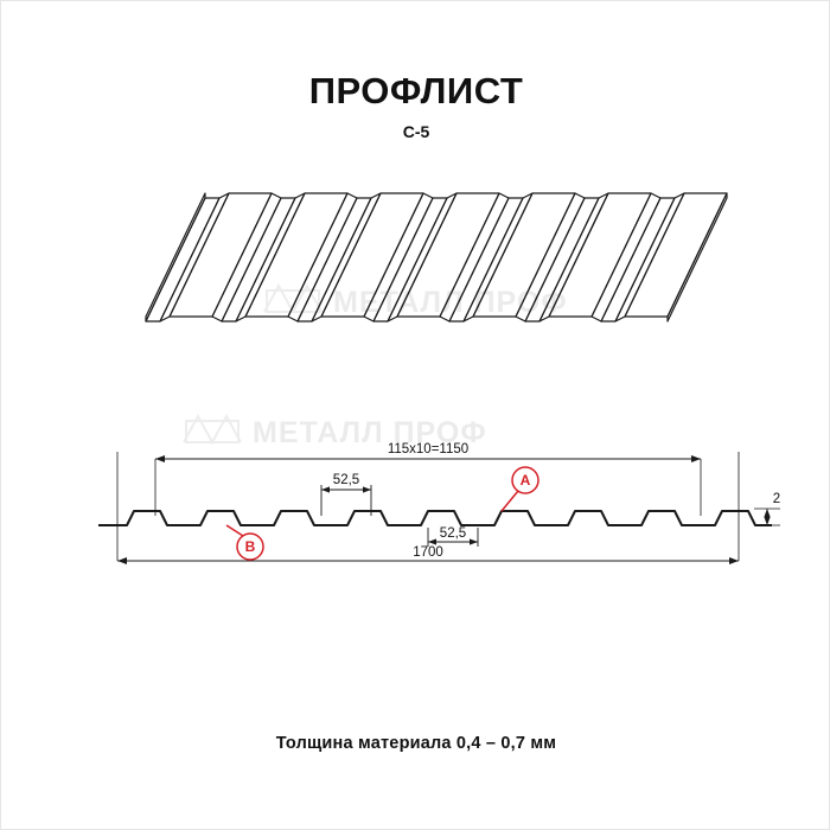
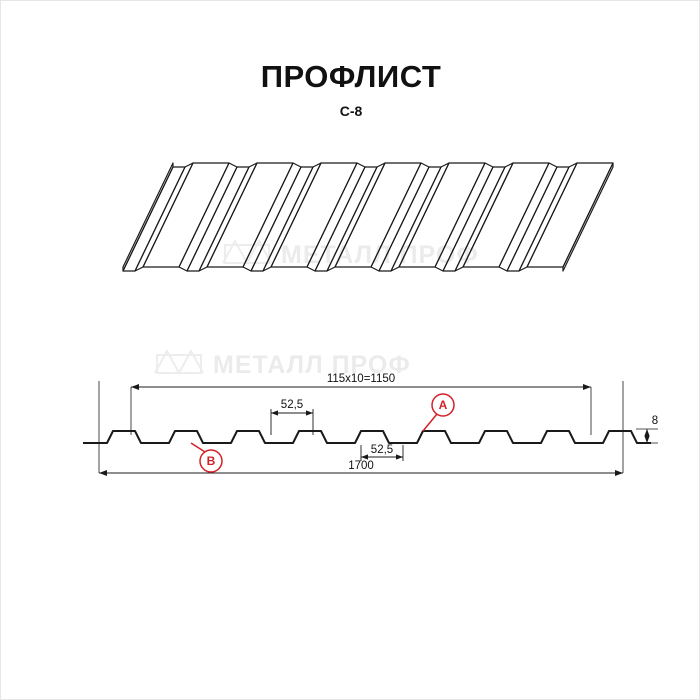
  ПРОФЛИСТ
- С-5
+ С-8
  МЕТАЛЛ ПРОФ
  МЕТАЛЛ ПРОФ
  115х10=1150
  52,5
  52,5
  1700
- 2
+ 8
  A
  B
- Толщина материала 0,4 – 0,7 мм
